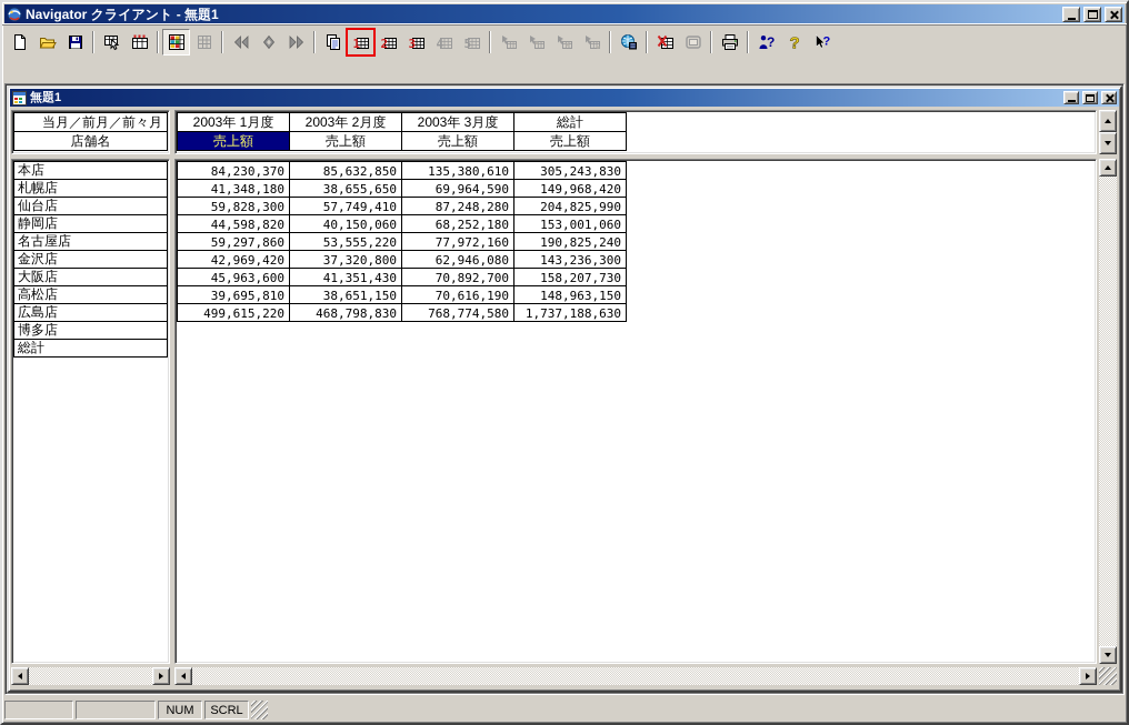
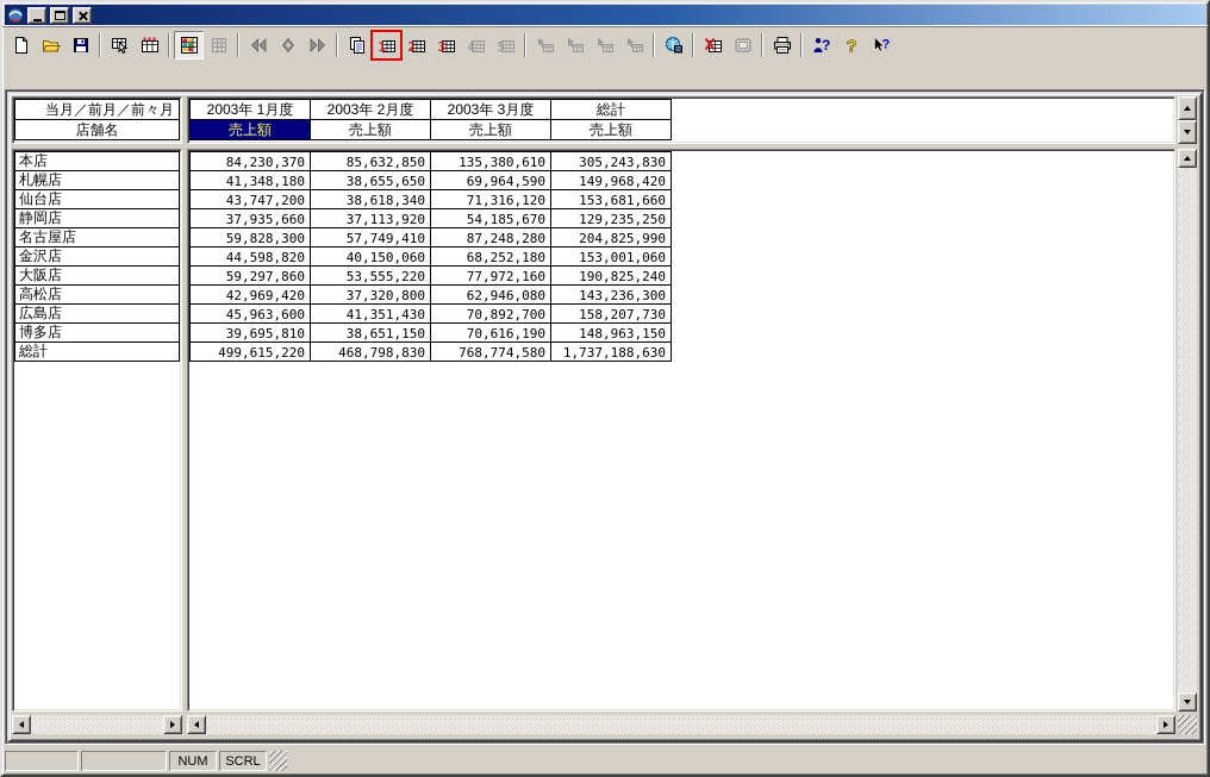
- Navigator クライアント - 無題1
  1
  2
  3
  4
  5
  ?
  ?
  ?
- 無題1
  当月／前月／前々月
  店舗名
  2003年 1月度
  売上額
  2003年 2月度
  売上額
  2003年 3月度
  売上額
  総計
  売上額
  本店
  札幌店
  仙台店
  静岡店
  名古屋店
  金沢店
  大阪店
  高松店
  広島店
  博多店
  総計
  84,230,370
  85,632,850
  135,380,610
  305,243,830
  41,348,180
  38,655,650
  69,964,590
  149,968,420
+ 43,747,200
+ 38,618,340
+ 71,316,120
+ 153,681,660
+ 37,935,660
+ 37,113,920
+ 54,185,670
+ 129,235,250
  59,828,300
  57,749,410
  87,248,280
  204,825,990
  44,598,820
  40,150,060
  68,252,180
  153,001,060
  59,297,860
  53,555,220
  77,972,160
  190,825,240
  42,969,420
  37,320,800
  62,946,080
  143,236,300
  45,963,600
  41,351,430
  70,892,700
  158,207,730
  39,695,810
  38,651,150
  70,616,190
  148,963,150
  499,615,220
  468,798,830
  768,774,580
  1,737,188,630
  NUM
  SCRL
